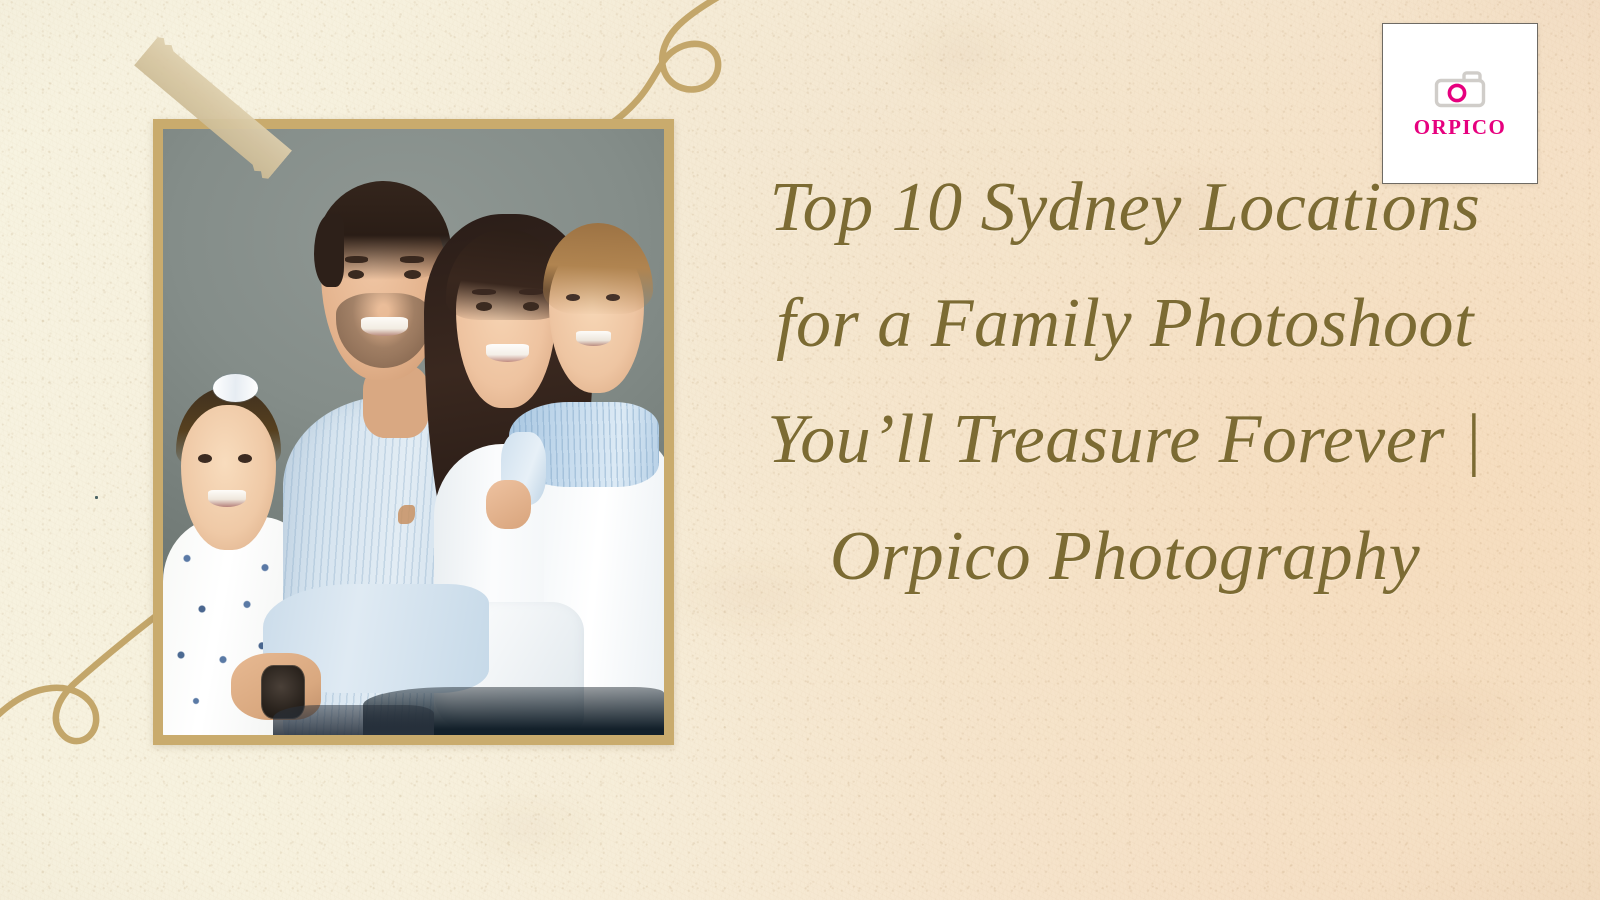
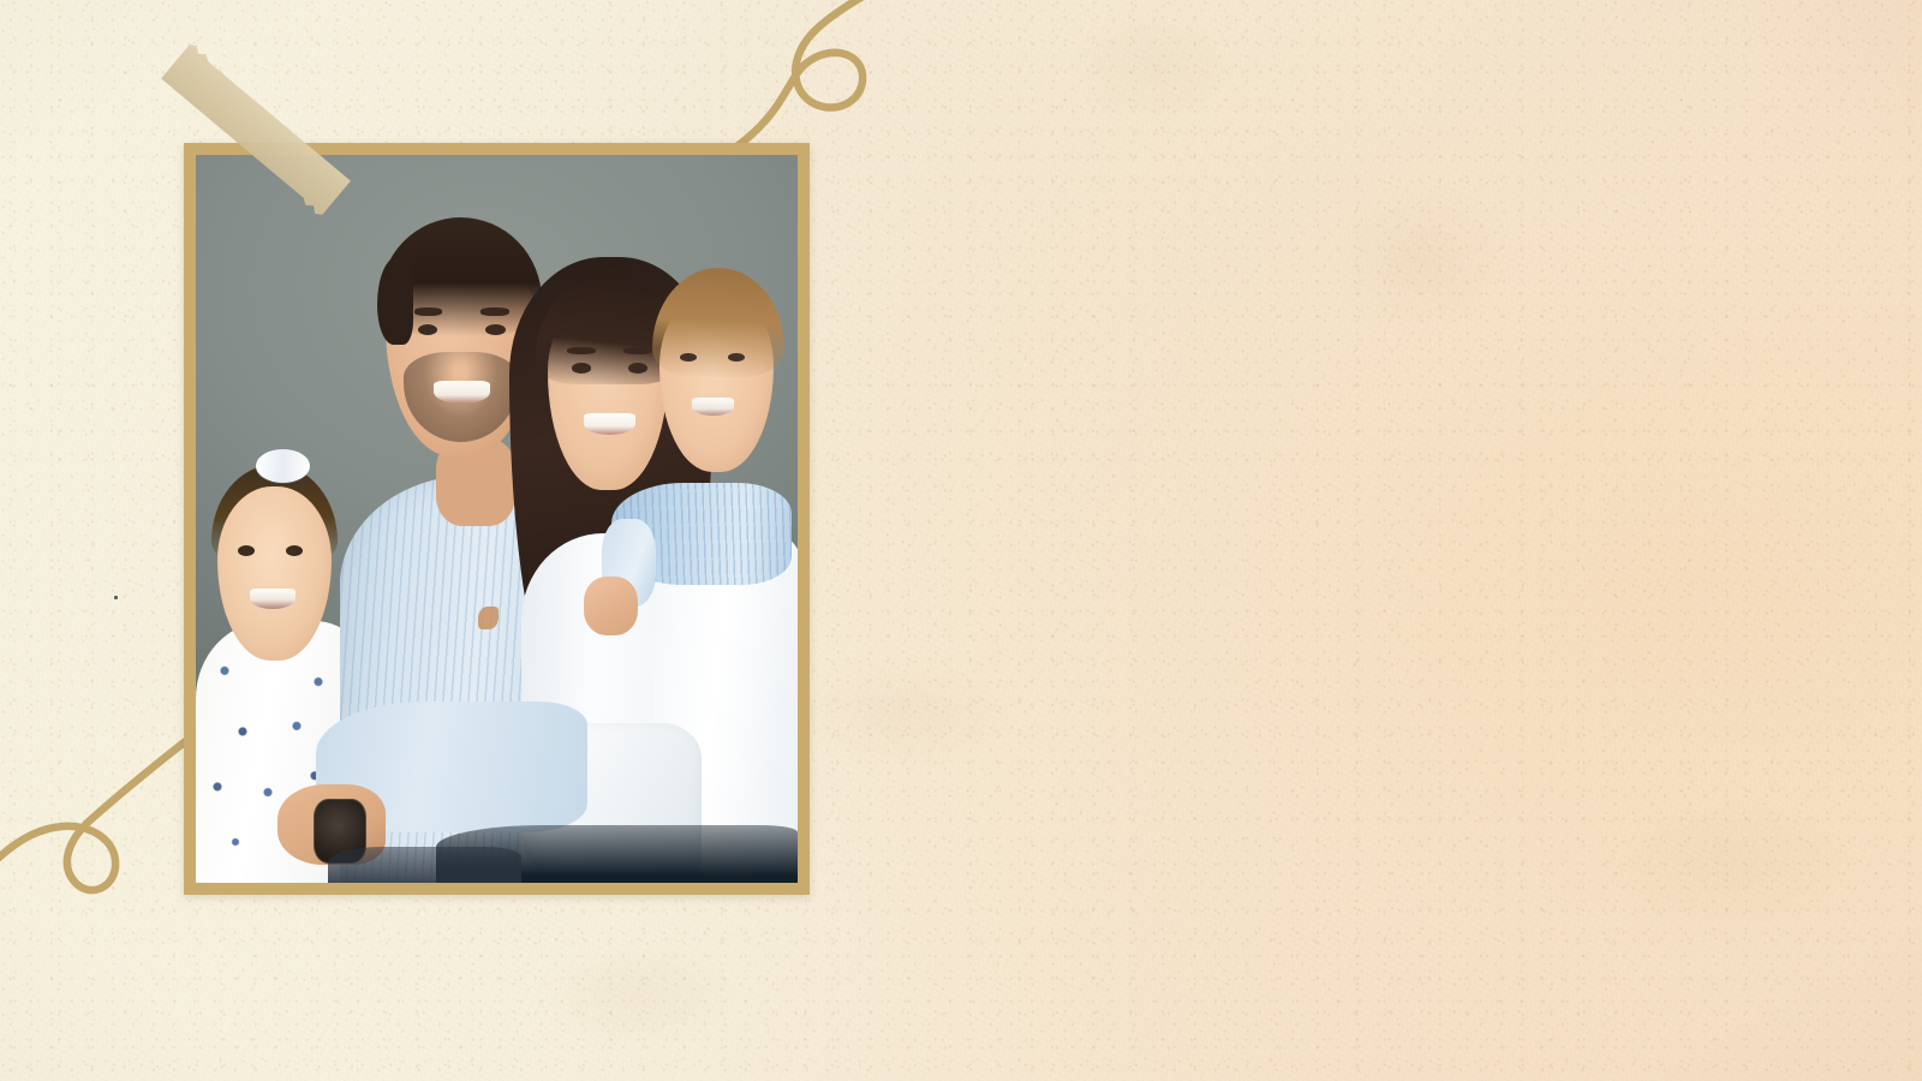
- Top 10 Sydney Locations for a Family Photoshoot You’ll Treasure Forever | Orpico Photography
- ORPICO
